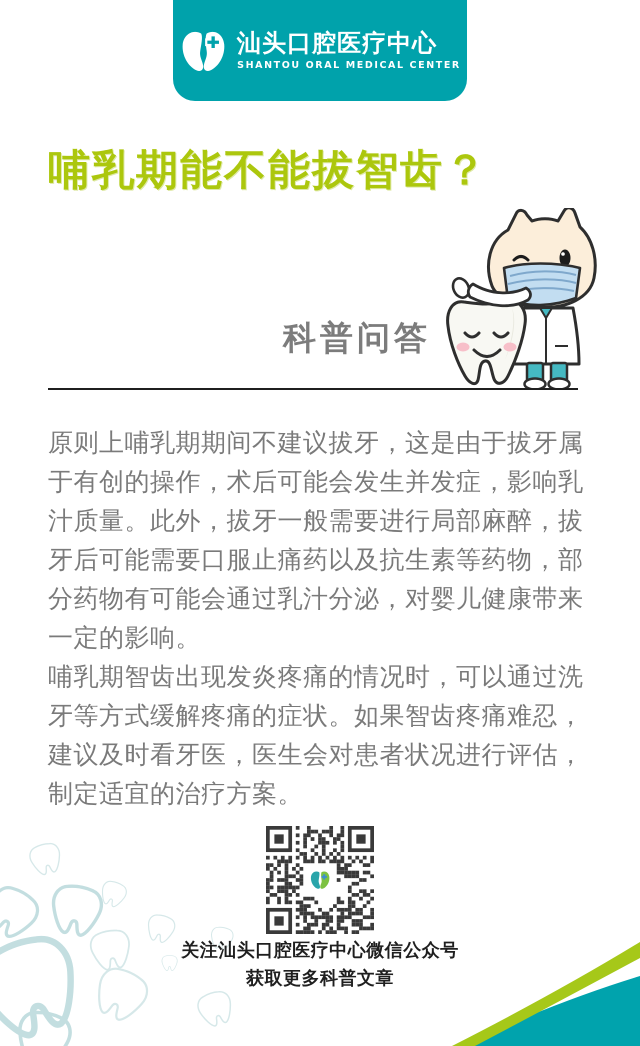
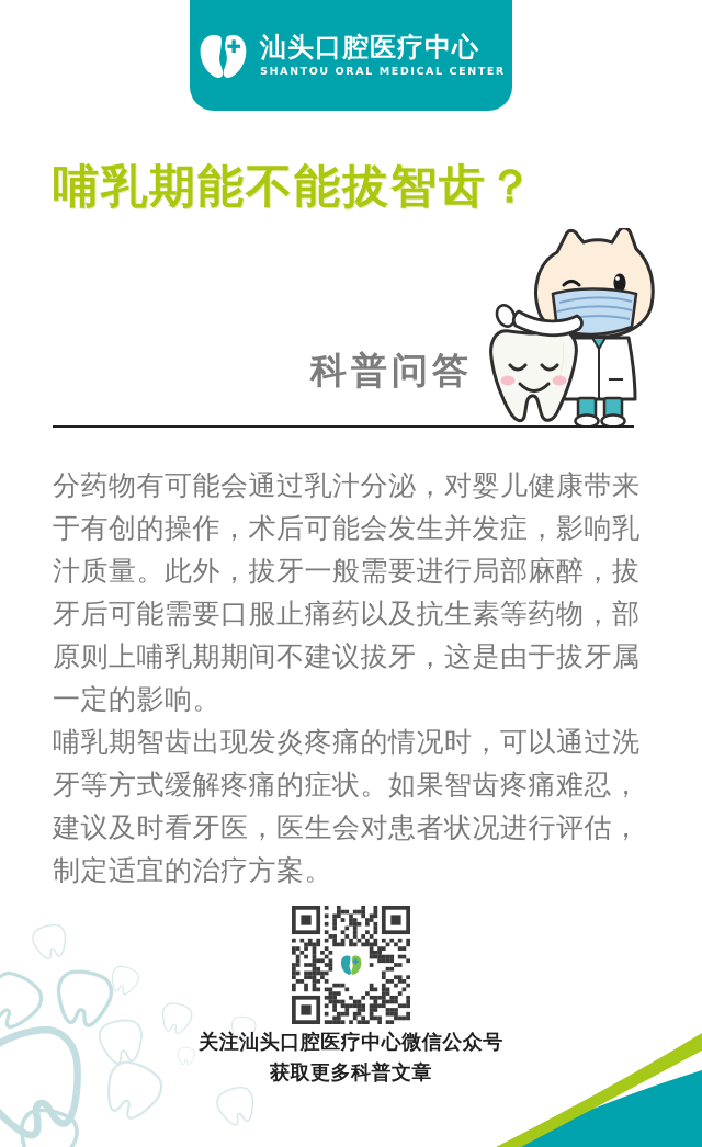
  汕头口腔医疗中心
  SHANTOU ORAL MEDICAL CENTER
  哺乳期能不能拔智齿？
  科普问答
- 原则上哺乳期期间不建议拔牙，这是由于拔牙属
+ 分药物有可能会通过乳汁分泌，对婴儿健康带来
  于有创的操作，术后可能会发生并发症，影响乳
  汁质量。此外，拔牙一般需要进行局部麻醉，拔
  牙后可能需要口服止痛药以及抗生素等药物，部
- 分药物有可能会通过乳汁分泌，对婴儿健康带来
+ 原则上哺乳期期间不建议拔牙，这是由于拔牙属
  一定的影响。
  哺乳期智齿出现发炎疼痛的情况时，可以通过洗
  牙等方式缓解疼痛的症状。如果智齿疼痛难忍，
  建议及时看牙医，医生会对患者状况进行评估，
  制定适宜的治疗方案。
  关注汕头口腔医疗中心微信公众号
  获取更多科普文章
